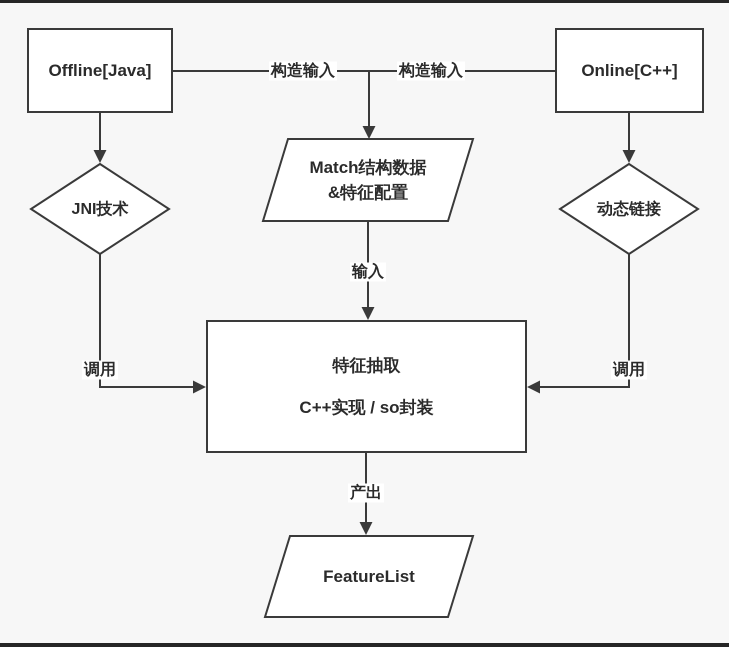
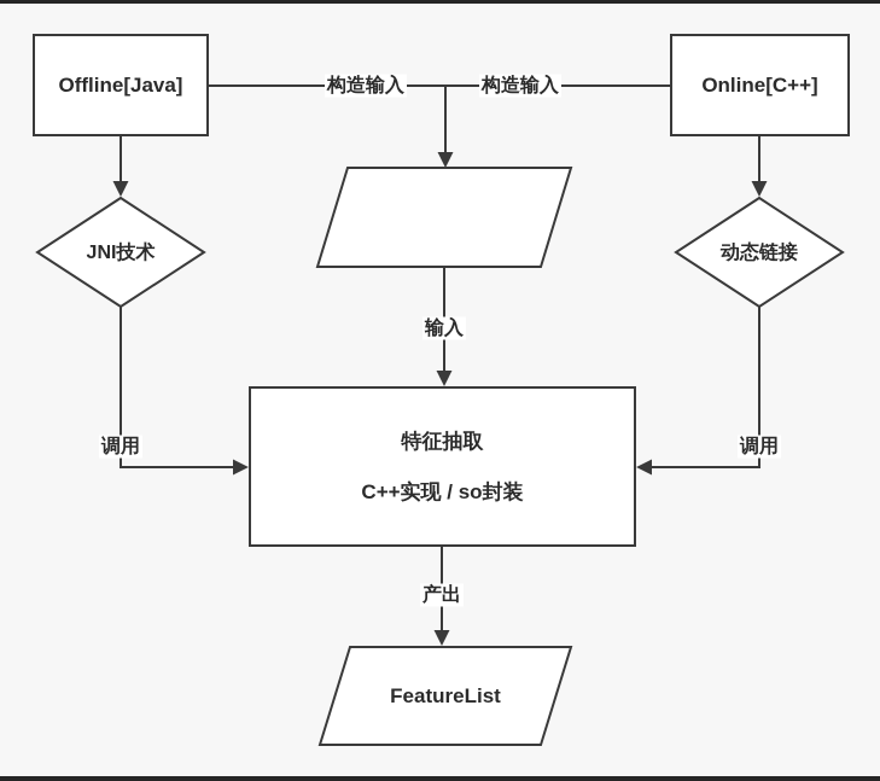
  Offline[Java]
  Online[C++]
- Match结构数据
- &特征配置
  JNI技术
  动态链接
  特征抽取
  C++实现 / so封装
  FeatureList
  构造输入
  构造输入
  输入
  调用
  调用
  产出
